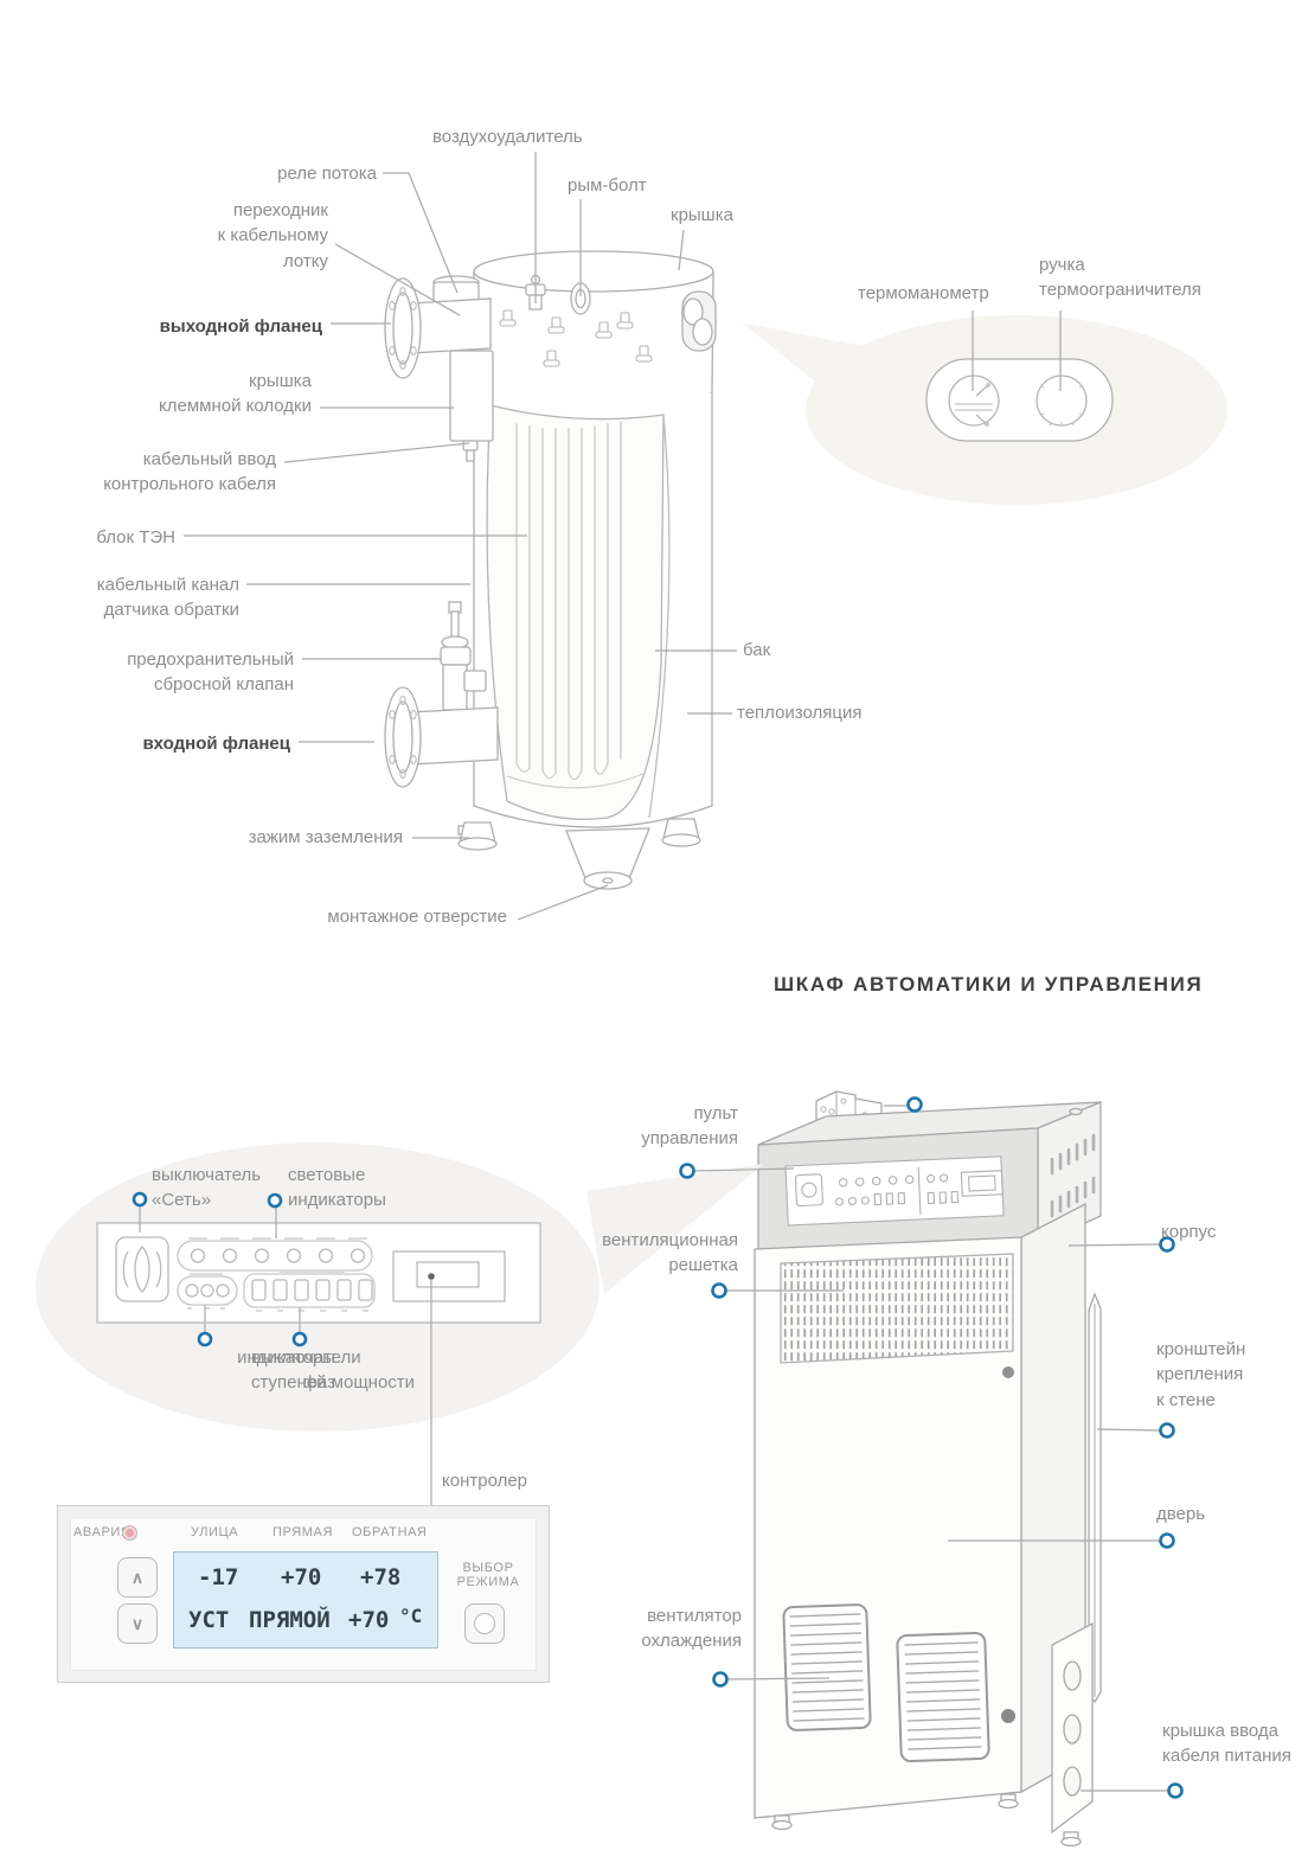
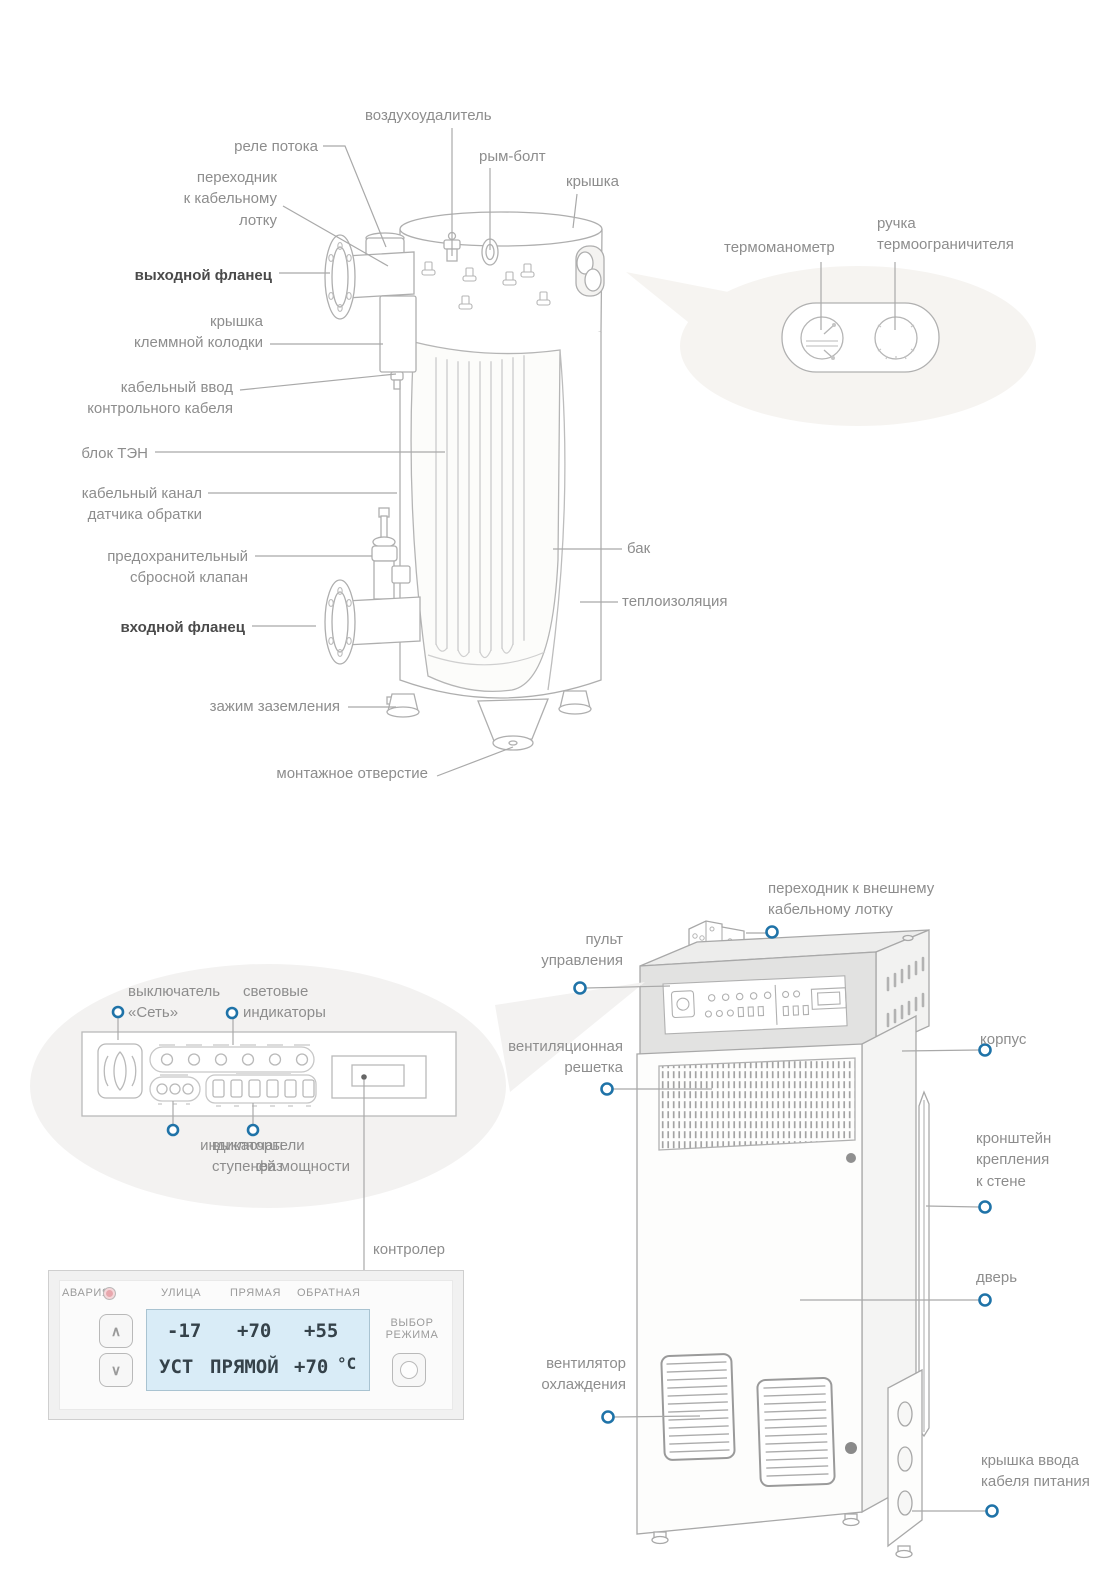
- ШКАФ АВТОМАТИКИ И УПРАВЛЕНИЯ
  воздухоудалитель
  реле потока
  переходник
  к кабельному
  лотку
  рым-болт
  крышка
  выходной фланец
  крышка
  клеммной колодки
  кабельный ввод
  контрольного кабеля
  блок ТЭН
  кабельный канал
  датчика обратки
  предохранительный
  сбросной клапан
  входной фланец
  зажим заземления
  монтажное отверстие
  бак
  теплоизоляция
  термоманометр
  ручка
  термоограничителя
+ переходник к внешнему
+ кабельному лотку
  пульт
  управления
  вентиляционная
  решетка
  корпус
  кронштейн
  крепления
  к стене
  дверь
  вентилятор
  охлаждения
  крышка ввода
  кабеля питания
  выключатель
  «Сеть»
  световые
  индикаторы
  индикаторы
  фаз
  выключатели
  ступеней мощности
  контролер
  АВАРИ
  УЛИЦА
  ПРЯМАЯ
  ОБРАТНАЯ
  ∧
  ∨
  -17
  +70
- +78
+ +55
  УСТ
  ПРЯМОЙ
  +70
  °C
  ВЫБОР
  РЕЖИМА
